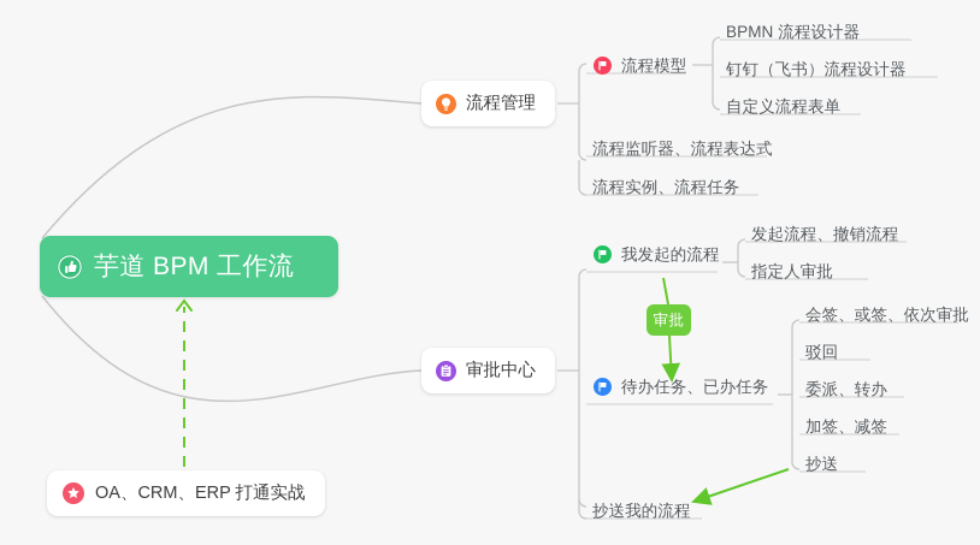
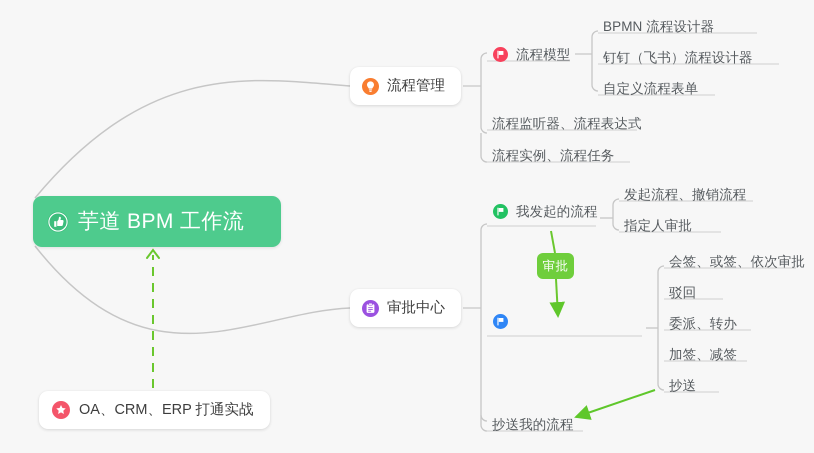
  芋道 BPM 工作流
  流程管理
  审批中心
  流程模型
  流程监听器、流程表达式
  流程实例、流程任务
  BPMN 流程设计器
  钉钉（飞书）流程设计器
  自定义流程表单
  我发起的流程
  发起流程、撤销流程
  指定人审批
- 待办任务、已办任务
  会签、或签、依次审批
  驳回
  委派、转办
  加签、减签
  抄送
  抄送我的流程
  审批
  OA、CRM、ERP 打通实战
